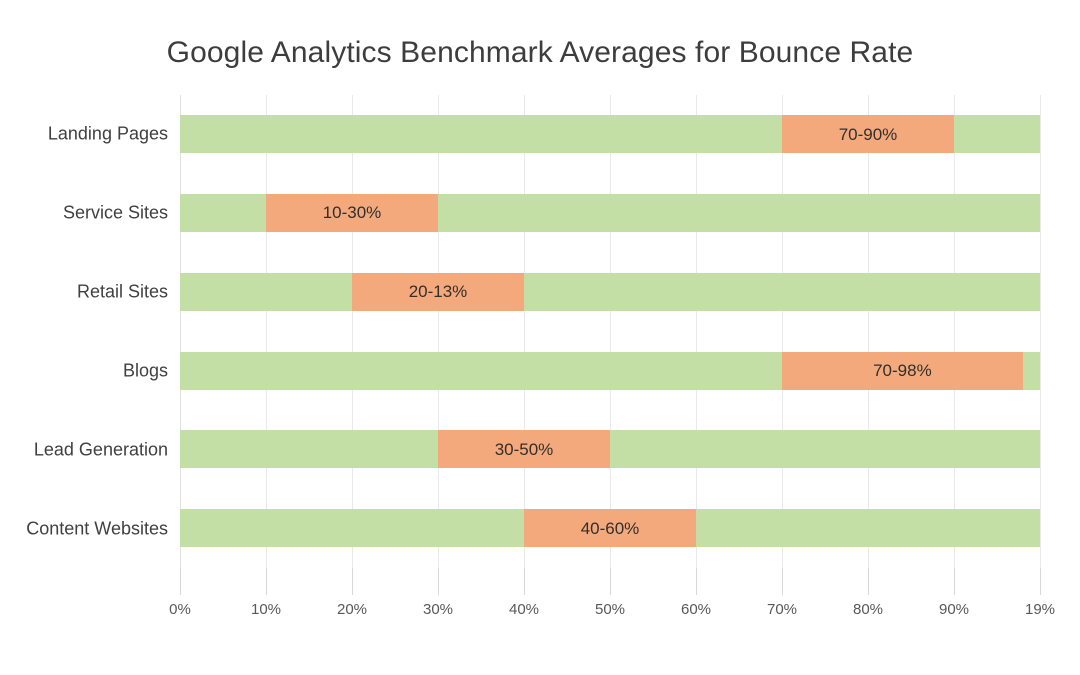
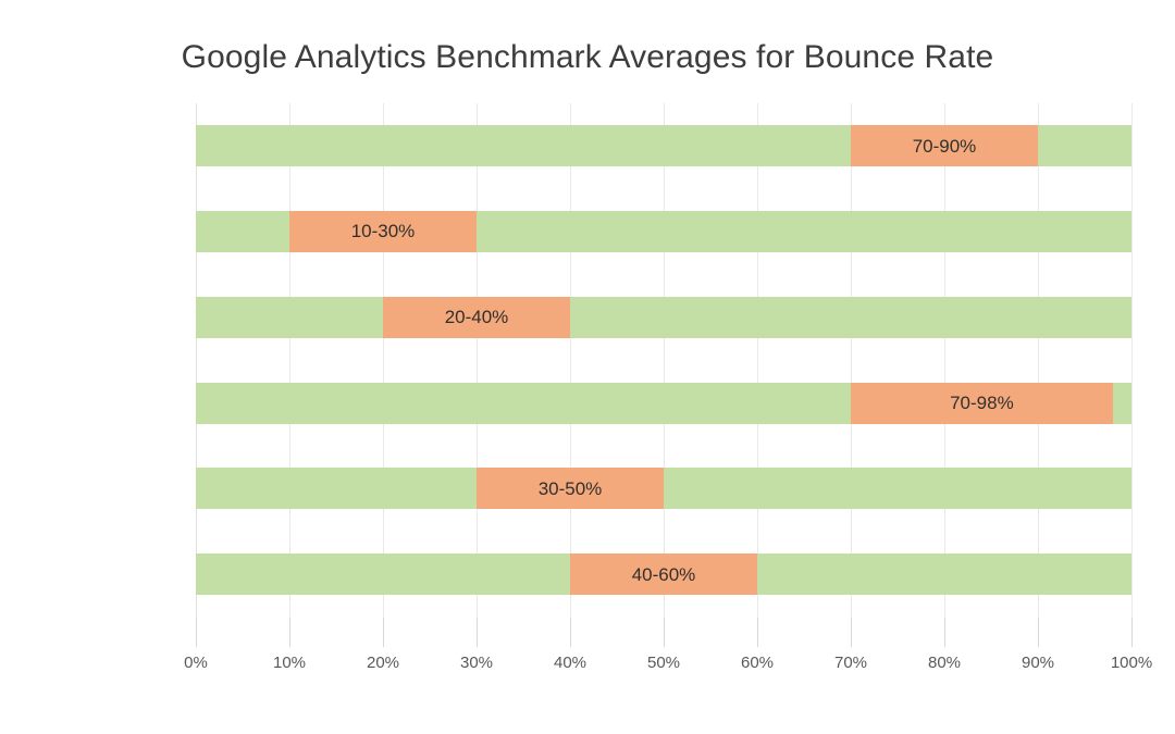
  Google Analytics Benchmark Averages for Bounce Rate
- Landing Pages
- Service Sites
- Retail Sites
- Blogs
- Lead Generation
- Content Websites
  70-90%
  10-30%
- 20-13%
+ 20-40%
  70-98%
  30-50%
  40-60%
  0%
  10%
  20%
  30%
  40%
  50%
  60%
  70%
  80%
  90%
- 19%
+ 100%
